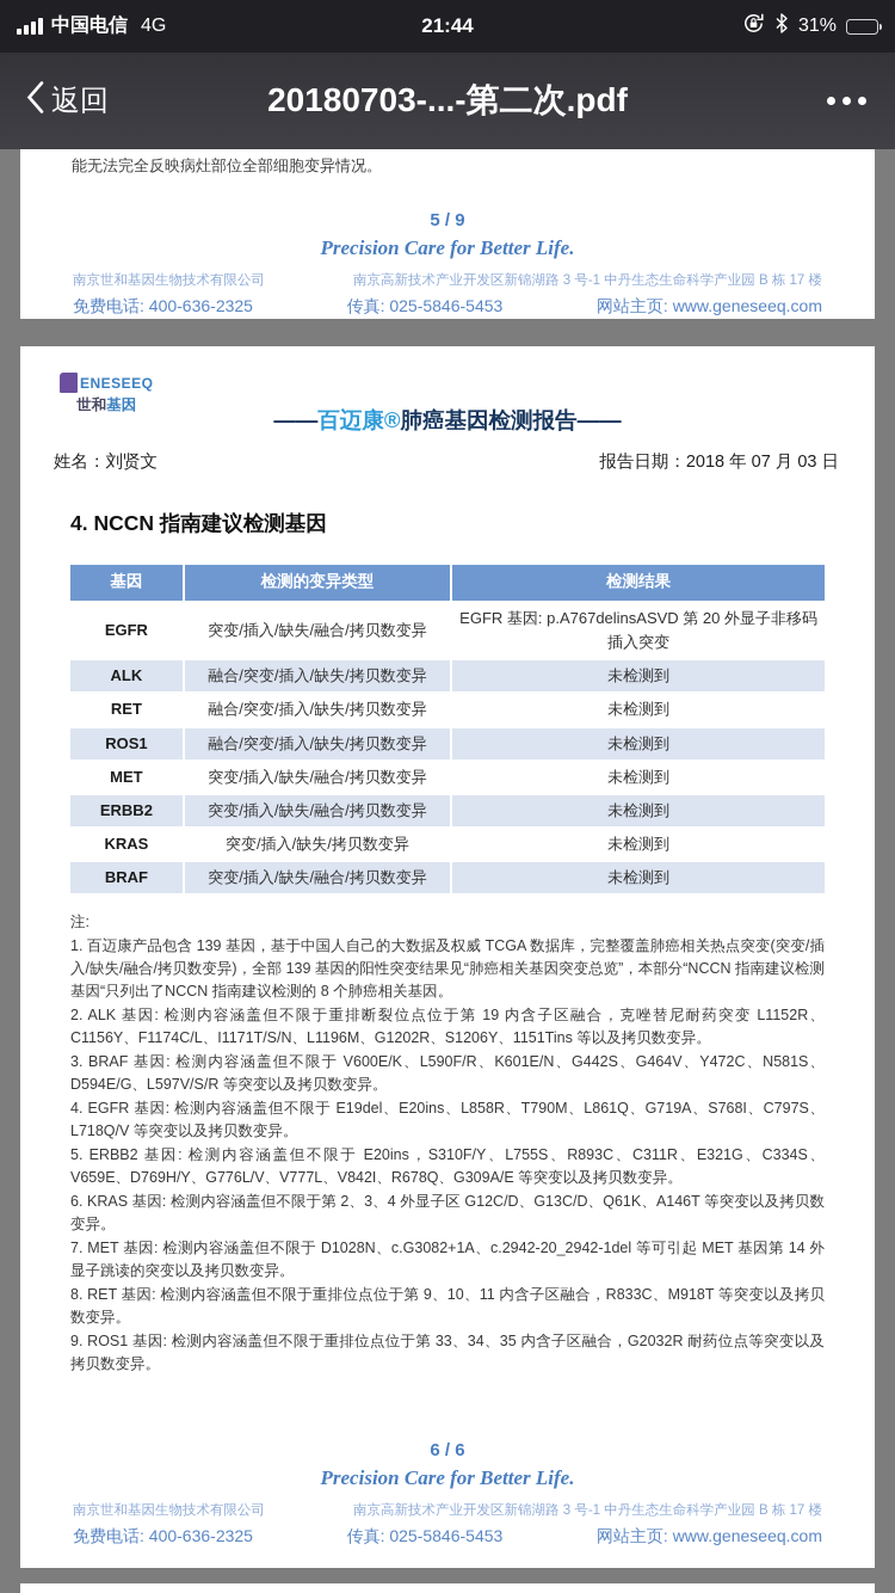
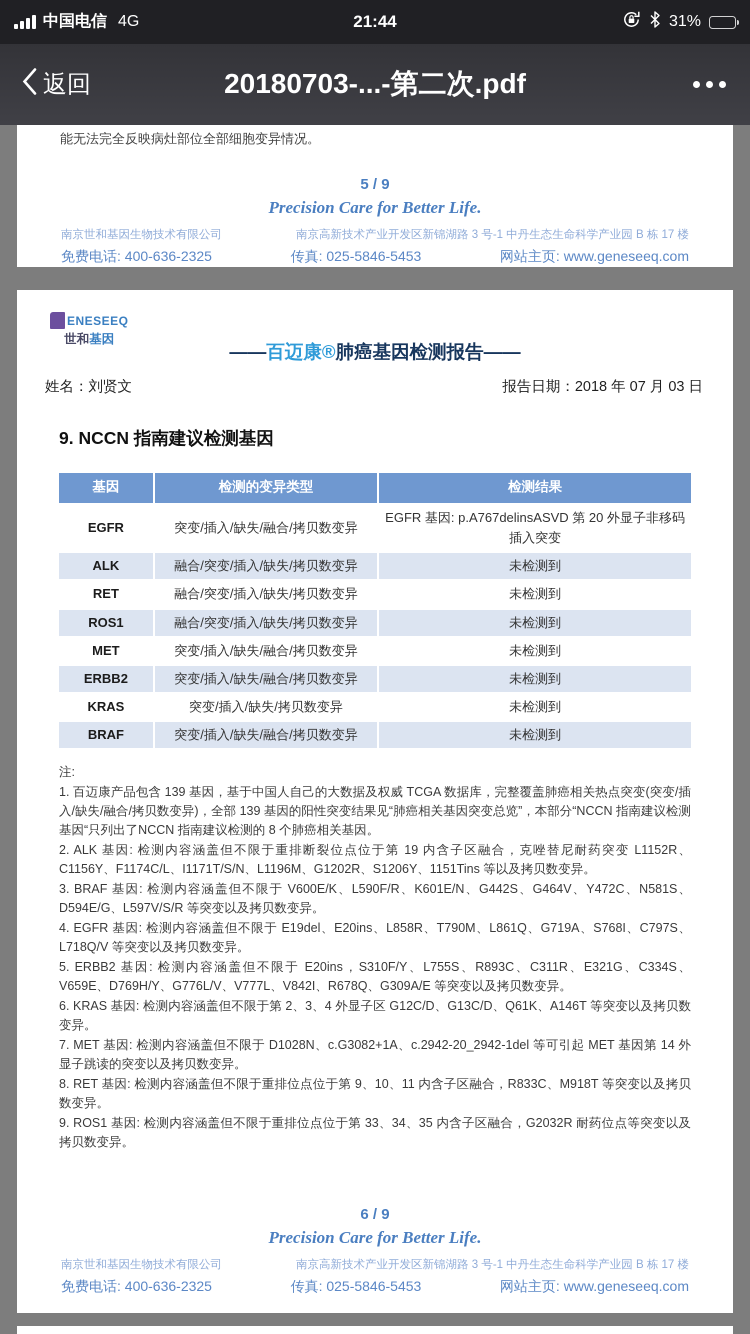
  中国电信
  4G
  21:44
  31%
  返回
  20180703-...-第二次.pdf
  能无法完全反映病灶部位全部细胞变异情况。
  5 / 9
  Precision Care for Better Life.
  南京世和基因生物技术有限公司
  南京高新技术产业开发区新锦湖路 3 号-1 中丹生态生命科学产业园 B 栋 17 楼
  免费电话: 400-636-2325
  传真: 025-5846-5453
  网站主页: www.geneseeq.com
  ENESEEQ
  世和基因
  ——百迈康®肺癌基因检测报告——
  姓名：刘贤文
  报告日期：2018 年 07 月 03 日
- 4. NCCN 指南建议检测基因
+ 9. NCCN 指南建议检测基因
  基因	检测的变异类型	检测结果
  EGFR	突变/插入/缺失/融合/拷贝数变异	EGFR 基因: p.A767delinsASVD 第 20 外显子非移码插入突变
  ALK	融合/突变/插入/缺失/拷贝数变异	未检测到
  RET	融合/突变/插入/缺失/拷贝数变异	未检测到
  ROS1	融合/突变/插入/缺失/拷贝数变异	未检测到
  MET	突变/插入/缺失/融合/拷贝数变异	未检测到
  ERBB2	突变/插入/缺失/融合/拷贝数变异	未检测到
  KRAS	突变/插入/缺失/拷贝数变异	未检测到
  BRAF	突变/插入/缺失/融合/拷贝数变异	未检测到
  注:
  1. 百迈康产品包含 139 基因，基于中国人自己的大数据及权威 TCGA 数据库，完整覆盖肺癌相关热点突变(突变/插入/缺失/融合/拷贝数变异)，全部 139 基因的阳性突变结果见“肺癌相关基因突变总览”，本部分“NCCN 指南建议检测基因“只列出了NCCN 指南建议检测的 8 个肺癌相关基因。
  2. ALK 基因: 检测内容涵盖但不限于重排断裂位点位于第 19 内含子区融合，克唑替尼耐药突变 L1152R、C1156Y、F1174C/L、I1171T/S/N、L1196M、G1202R、S1206Y、1151Tins 等以及拷贝数变异。
  3. BRAF 基因: 检测内容涵盖但不限于 V600E/K、L590F/R、K601E/N、G442S、G464V、Y472C、N581S、D594E/G、L597V/S/R 等突变以及拷贝数变异。
  4. EGFR 基因: 检测内容涵盖但不限于 E19del、E20ins、L858R、T790M、L861Q、G719A、S768I、C797S、L718Q/V 等突变以及拷贝数变异。
  5. ERBB2 基因: 检测内容涵盖但不限于 E20ins，S310F/Y、L755S、R893C、C311R、E321G、C334S、V659E、D769H/Y、G776L/V、V777L、V842I、R678Q、G309A/E 等突变以及拷贝数变异。
  6. KRAS 基因: 检测内容涵盖但不限于第 2、3、4 外显子区 G12C/D、G13C/D、Q61K、A146T 等突变以及拷贝数变异。
  7. MET 基因: 检测内容涵盖但不限于 D1028N、c.G3082+1A、c.2942-20_2942-1del 等可引起 MET 基因第 14 外显子跳读的突变以及拷贝数变异。
  8. RET 基因: 检测内容涵盖但不限于重排位点位于第 9、10、11 内含子区融合，R833C、M918T 等突变以及拷贝数变异。
  9. ROS1 基因: 检测内容涵盖但不限于重排位点位于第 33、34、35 内含子区融合，G2032R 耐药位点等突变以及拷贝数变异。
- 6 / 6
+ 6 / 9
  Precision Care for Better Life.
  南京世和基因生物技术有限公司
  南京高新技术产业开发区新锦湖路 3 号-1 中丹生态生命科学产业园 B 栋 17 楼
  免费电话: 400-636-2325
  传真: 025-5846-5453
  网站主页: www.geneseeq.com
